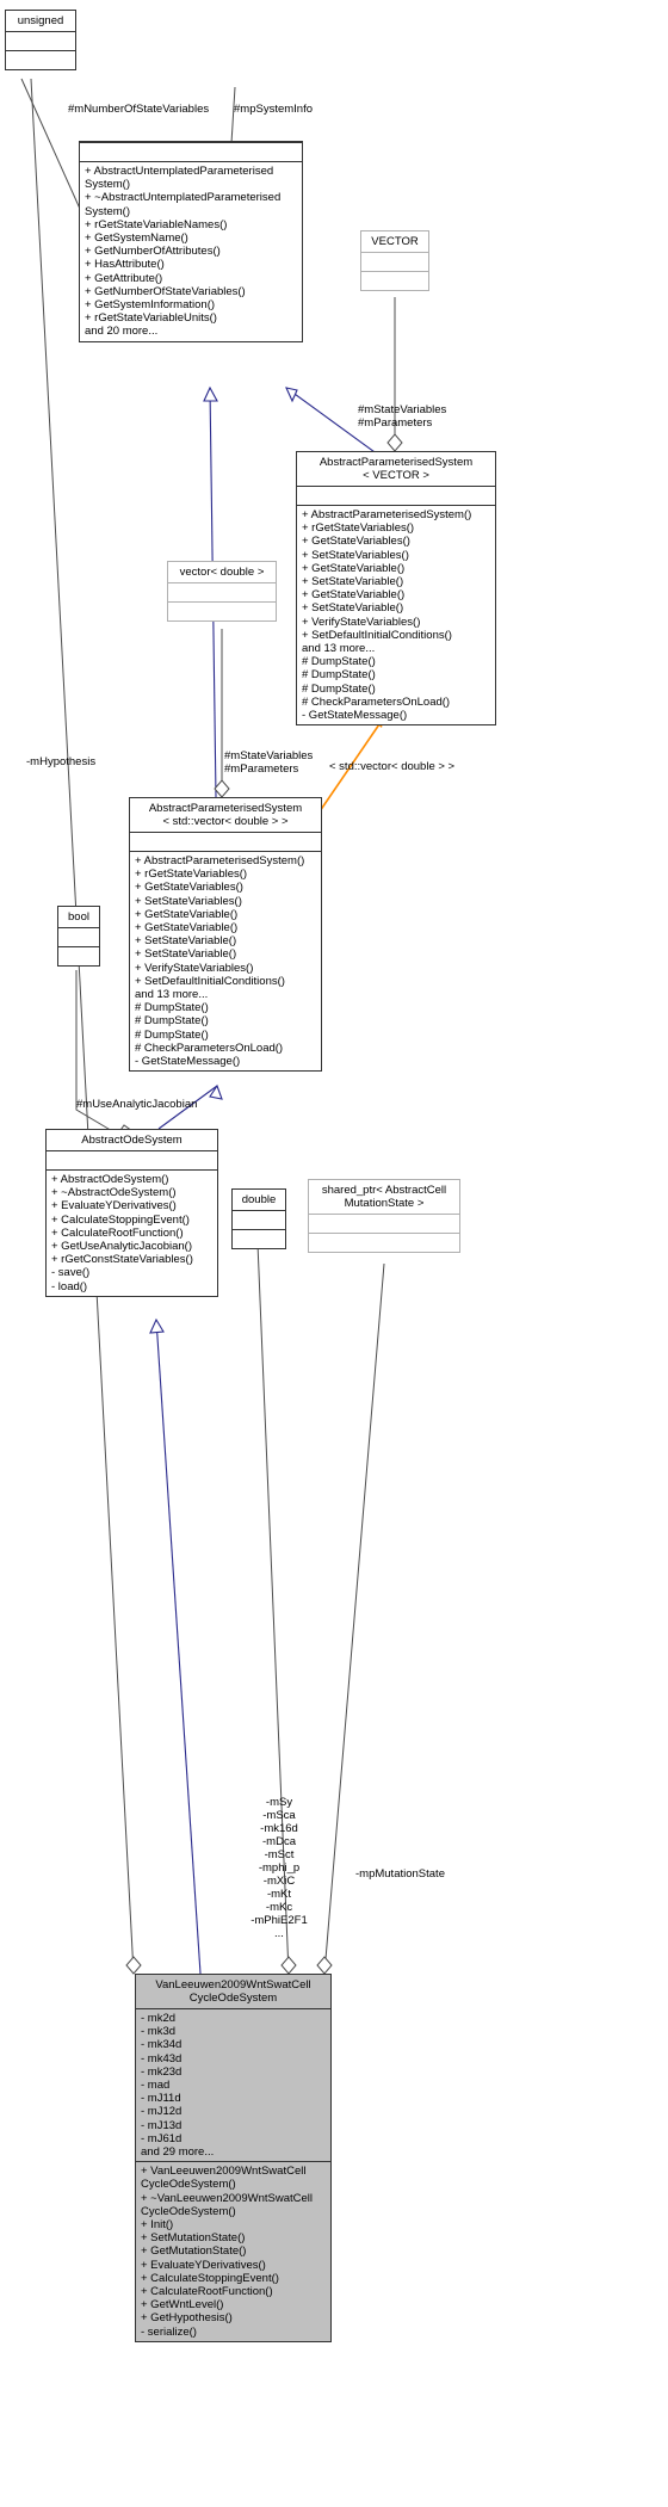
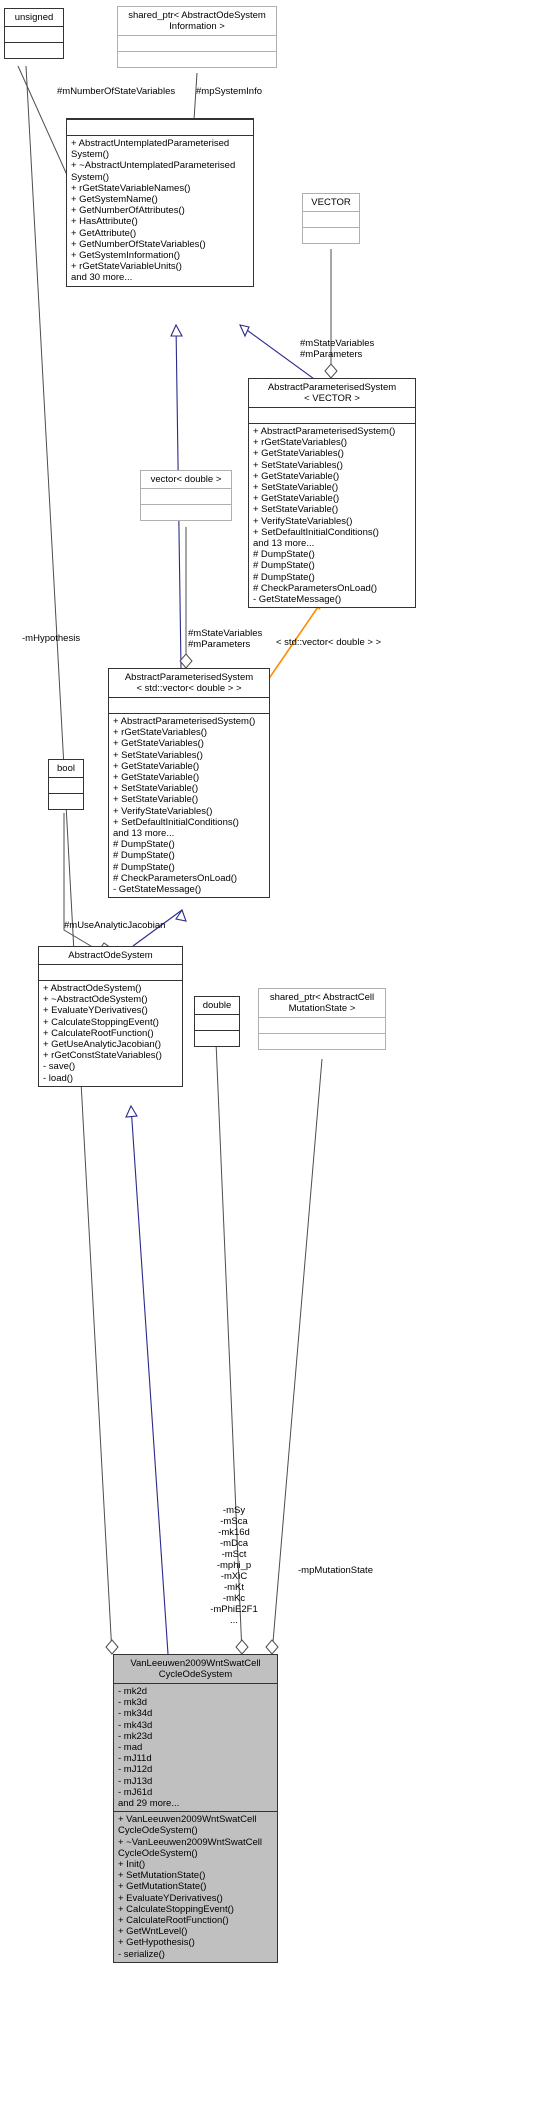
  unsigned
+ shared_ptr< AbstractOdeSystem
+ Information >
  + AbstractUntemplatedParameterised
  System()
  + ~AbstractUntemplatedParameterised
  System()
  + rGetStateVariableNames()
  + GetSystemName()
  + GetNumberOfAttributes()
  + HasAttribute()
  + GetAttribute()
  + GetNumberOfStateVariables()
  + GetSystemInformation()
  + rGetStateVariableUnits()
- and 20 more...
+ and 30 more...
  VECTOR
  AbstractParameterisedSystem
  < VECTOR >
  + AbstractParameterisedSystem()
  + rGetStateVariables()
  + GetStateVariables()
  + SetStateVariables()
  + GetStateVariable()
  + SetStateVariable()
  + GetStateVariable()
  + SetStateVariable()
  + VerifyStateVariables()
  + SetDefaultInitialConditions()
  and 13 more...
  # DumpState()
  # DumpState()
  # DumpState()
  # CheckParametersOnLoad()
  - GetStateMessage()
  vector< double >
  AbstractParameterisedSystem
  < std::vector< double > >
  + AbstractParameterisedSystem()
  + rGetStateVariables()
  + GetStateVariables()
  + SetStateVariables()
  + GetStateVariable()
  + GetStateVariable()
  + SetStateVariable()
  + SetStateVariable()
  + VerifyStateVariables()
  + SetDefaultInitialConditions()
  and 13 more...
  # DumpState()
  # DumpState()
  # DumpState()
  # CheckParametersOnLoad()
  - GetStateMessage()
  bool
  AbstractOdeSystem
  + AbstractOdeSystem()
  + ~AbstractOdeSystem()
  + EvaluateYDerivatives()
  + CalculateStoppingEvent()
  + CalculateRootFunction()
  + GetUseAnalyticJacobian()
  + rGetConstStateVariables()
  - save()
  - load()
  double
  shared_ptr< AbstractCell
  MutationState >
  VanLeeuwen2009WntSwatCell
  CycleOdeSystem
  - mk2d
  - mk3d
  - mk34d
  - mk43d
  - mk23d
  - mad
  - mJ11d
  - mJ12d
  - mJ13d
  - mJ61d
  and 29 more...
  + VanLeeuwen2009WntSwatCell
  CycleOdeSystem()
  + ~VanLeeuwen2009WntSwatCell
  CycleOdeSystem()
  + Init()
  + SetMutationState()
  + GetMutationState()
  + EvaluateYDerivatives()
  + CalculateStoppingEvent()
  + CalculateRootFunction()
  + GetWntLevel()
  + GetHypothesis()
  - serialize()
  #mNumberOfStateVariables
  #mpSystemInfo
  #mStateVariables
  #mParameters
  #mStateVariables
  #mParameters
  -mHypothesis
  < std::vector< double > >
  #mUseAnalyticJacobian
  -mSy
  -mSca
  -mk16d
  -mDca
  -mSct
  -mphi_p
  -mXiC
  -mKt
  -mKc
  -mPhiE2F1
  ...
  -mpMutationState
